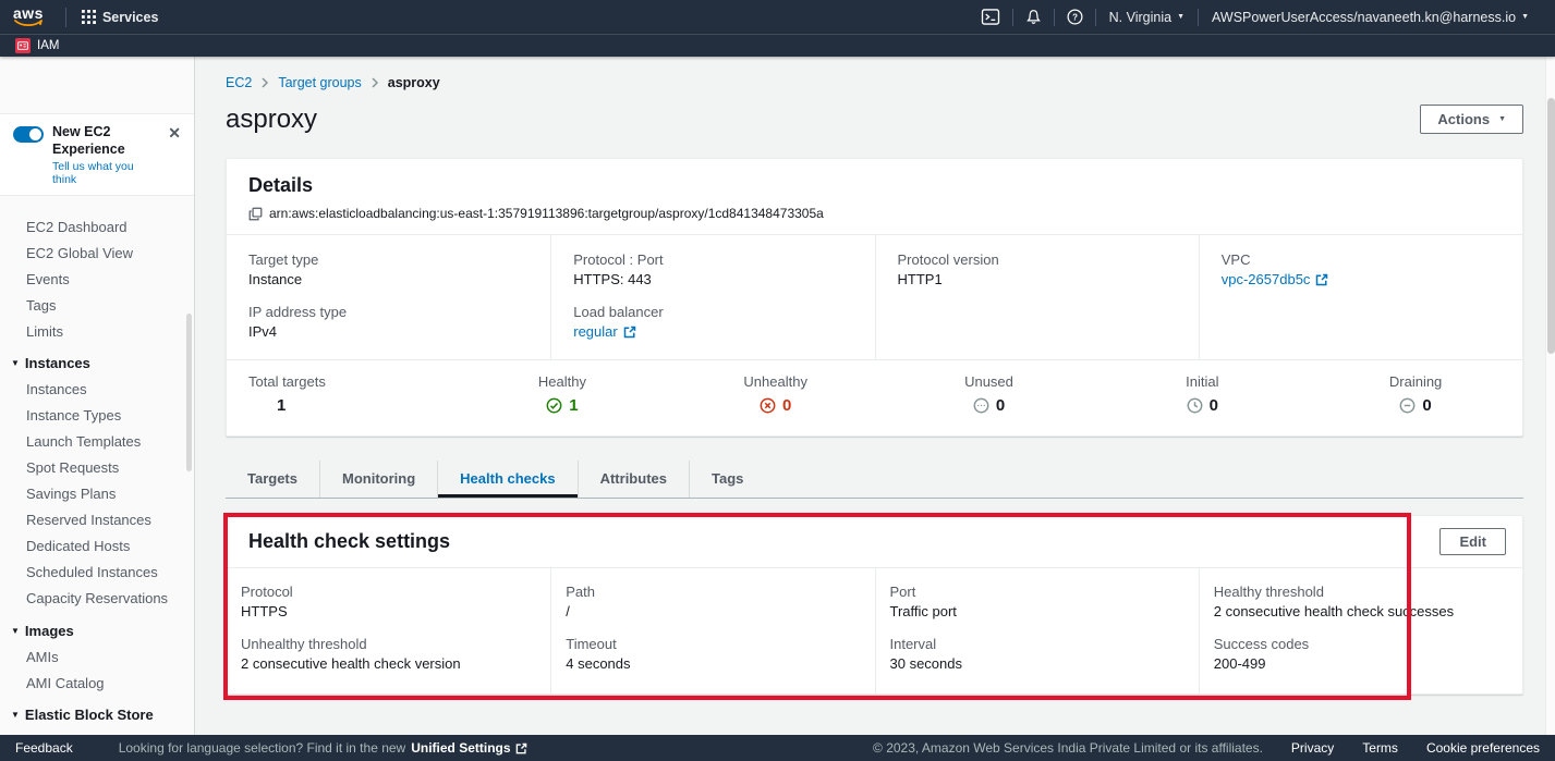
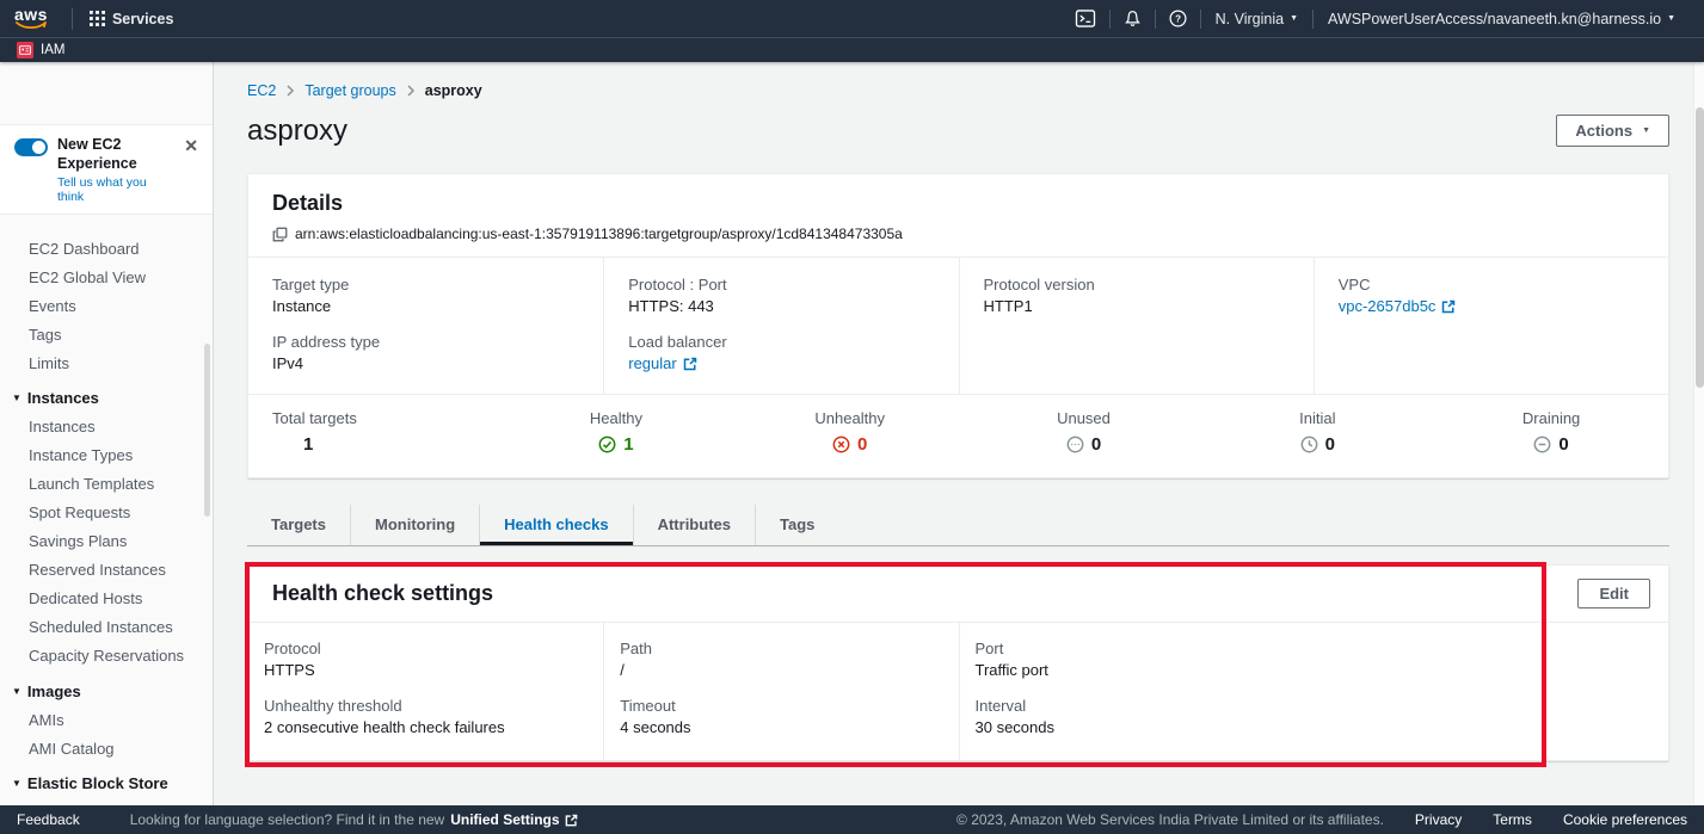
  aws
  Services
  ?
  N. Virginia
  AWSPowerUserAccess/navaneeth.kn@harness.io
  IAM
  New EC2 Experience
  Tell us what you think
  ✕
  EC2 Dashboard
  EC2 Global View
  Events
  Tags
  Limits
  ▼
  Instances
  Instances
  Instance Types
  Launch Templates
  Spot Requests
  Savings Plans
  Reserved Instances
  Dedicated Hosts
  Scheduled Instances
  Capacity Reservations
  ▼
  Images
  AMIs
  AMI Catalog
  ▼
  Elastic Block Store
  EC2
  Target groups
  asproxy
  asproxy
  Actions
  Details
  arn:aws:elasticloadbalancing:us-east-1:357919113896:targetgroup/asproxy/1cd841348473305a
  Target type
  Instance
  IP address type
  IPv4
  Protocol : Port
  HTTPS: 443
  Load balancer
  regular
  Protocol version
  HTTP1
  VPC
  vpc-2657db5c
  Total targets
  1
  Healthy
  1
  Unhealthy
  0
  Unused
  0
  Initial
  0
  Draining
  0
  Targets
  Monitoring
  Health checks
  Attributes
  Tags
  Health check settings
  Edit
  Protocol
  HTTPS
  Unhealthy threshold
- 2 consecutive health check version
+ 2 consecutive health check failures
  Path
  /
  Timeout
  4 seconds
  Port
  Traffic port
  Interval
  30 seconds
- Healthy threshold
- 2 consecutive health check successes
- Success codes
- 200-499
  Feedback
  Looking for language selection? Find it in the new
  Unified Settings
  © 2023, Amazon Web Services India Private Limited or its affiliates.
  Privacy
  Terms
  Cookie preferences
